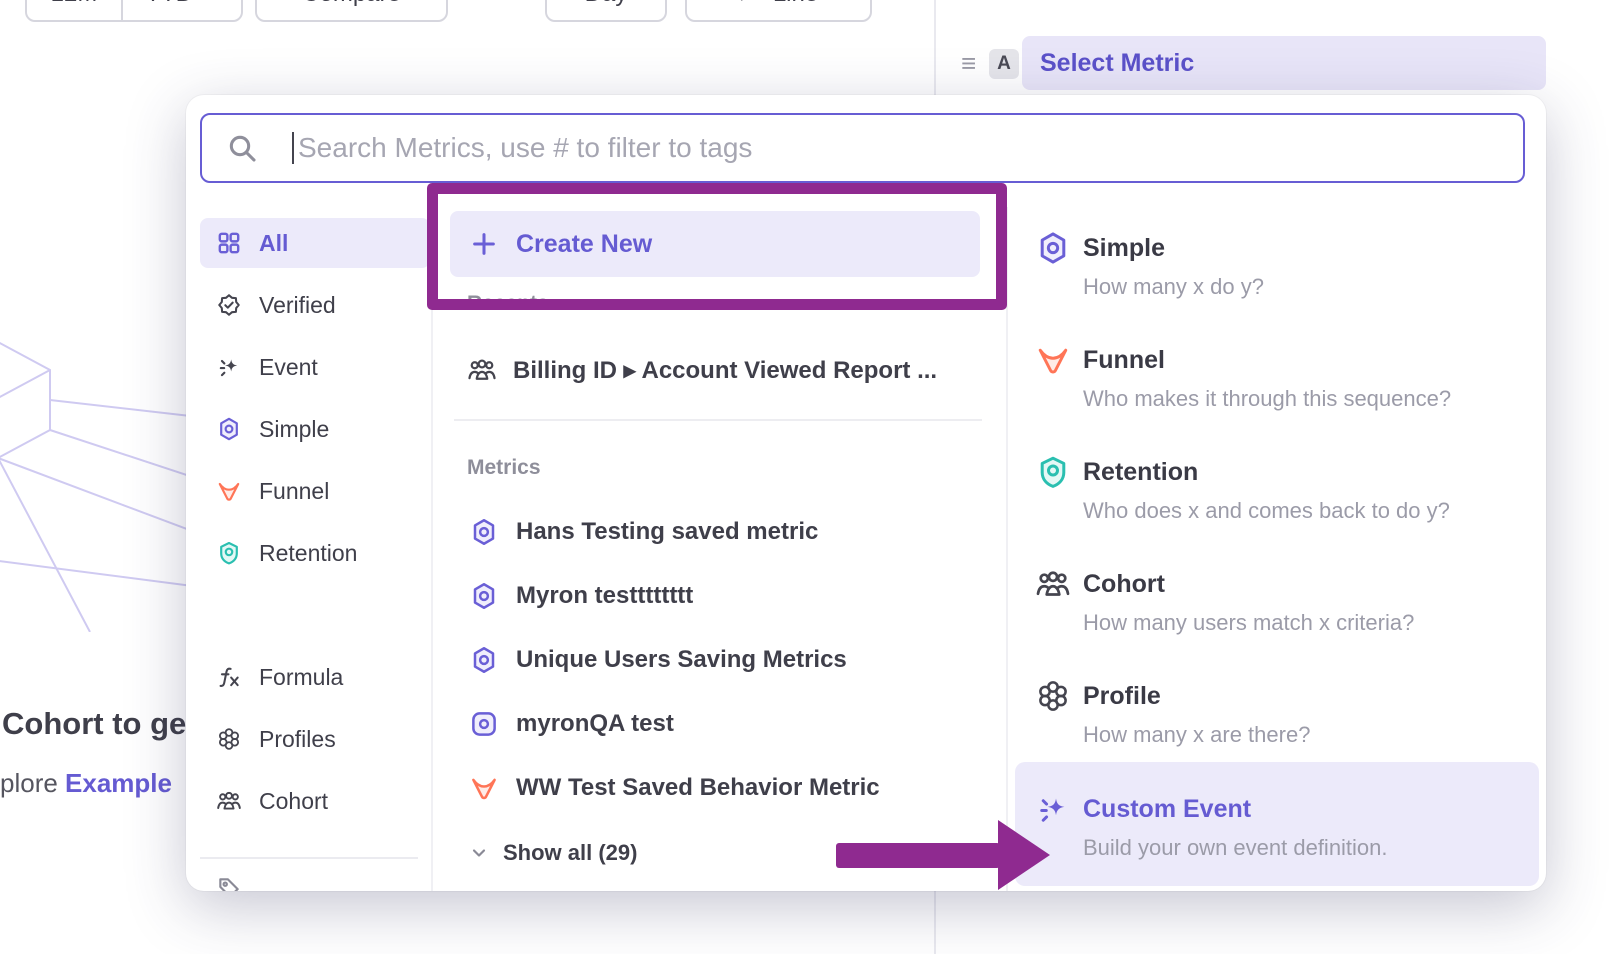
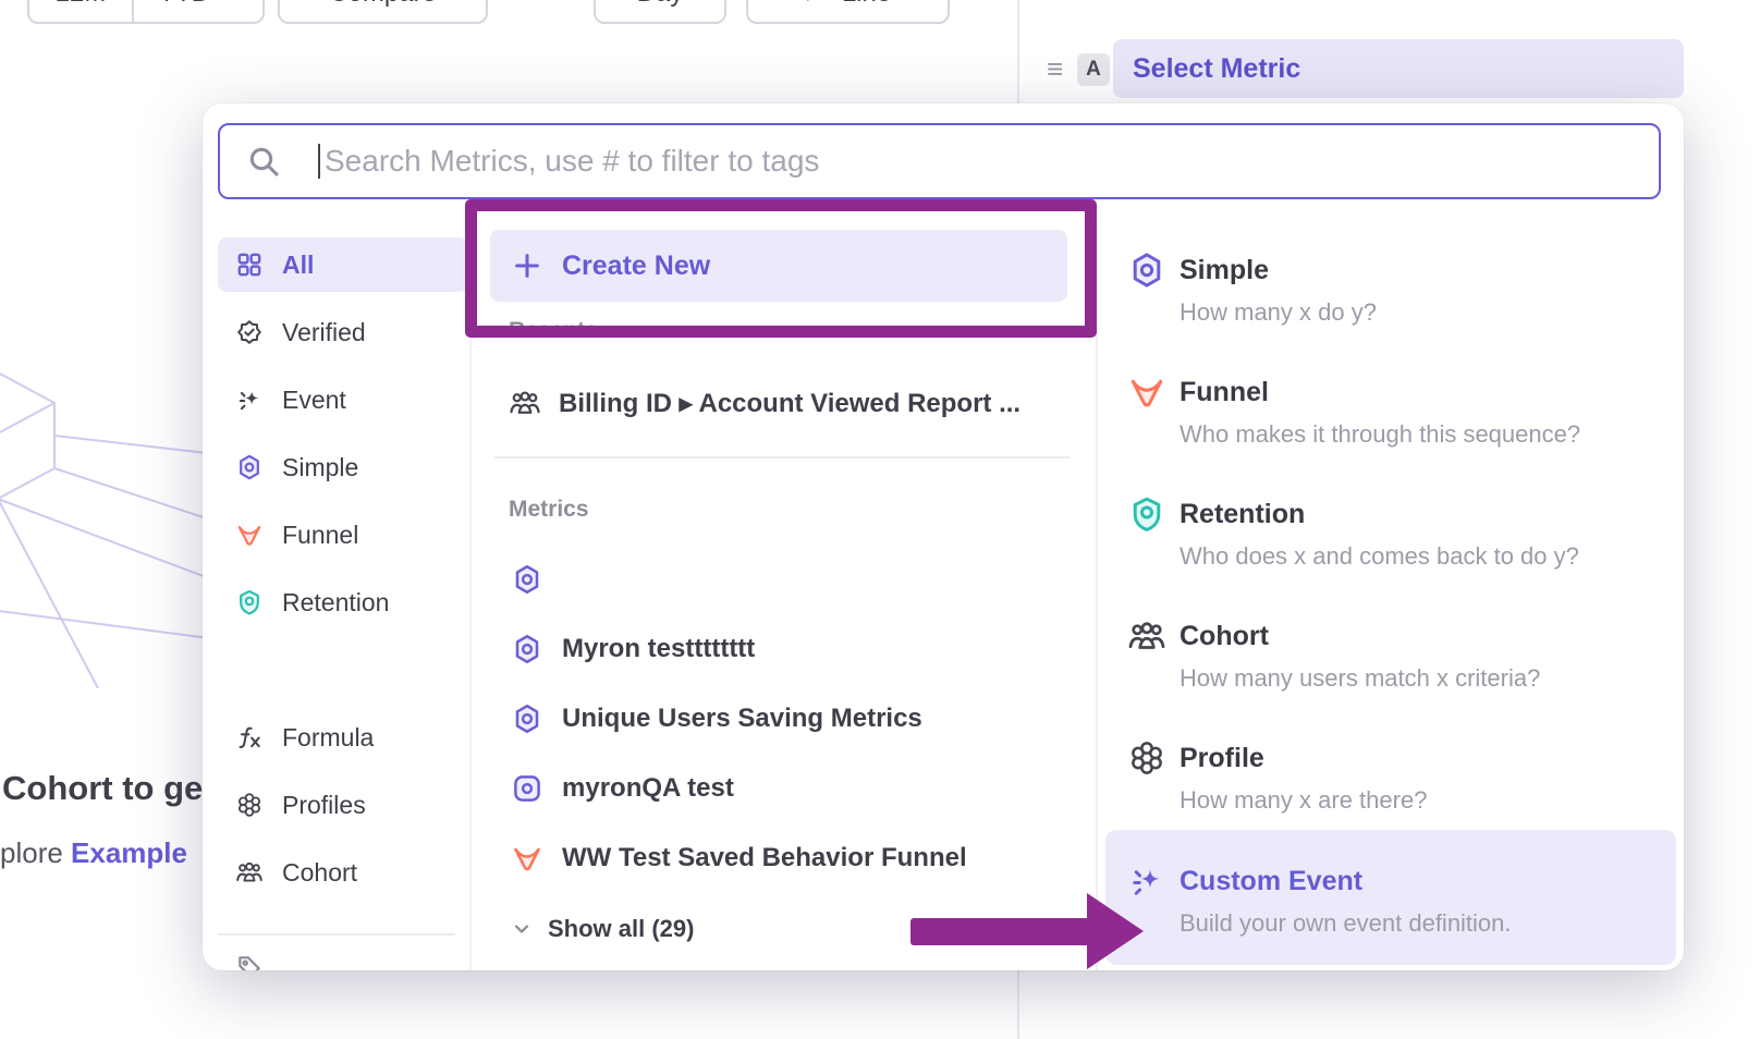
  ≡
  A
  Select Metric
  Cohort to ge
  plore Example
  Search Metrics, use # to filter to tags
  All
  Verified
  Event
  Simple
  Funnel
  Retention
  Formula
  Profiles
  Cohort
  Create New
  Recents
  Billing ID ▸ Account Viewed Report ...
  Metrics
- Hans Testing saved metric
  Myron testttttttt
  Unique Users Saving Metrics
  myronQA test
- WW Test Saved Behavior Metric
+ WW Test Saved Behavior Funnel
  Show all (29)
  Simple
  How many x do y?
  Funnel
  Who makes it through this sequence?
  Retention
  Who does x and comes back to do y?
  Cohort
  How many users match x criteria?
  Profile
  How many x are there?
  Custom Event
  Build your own event definition.
